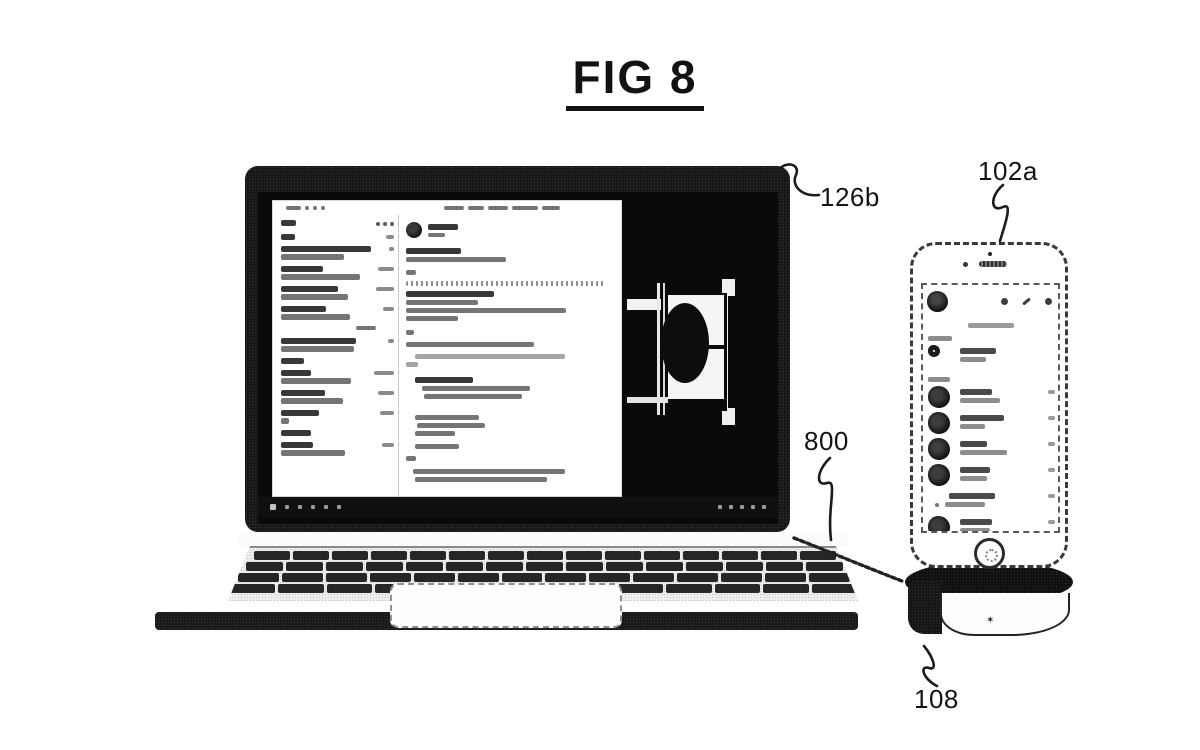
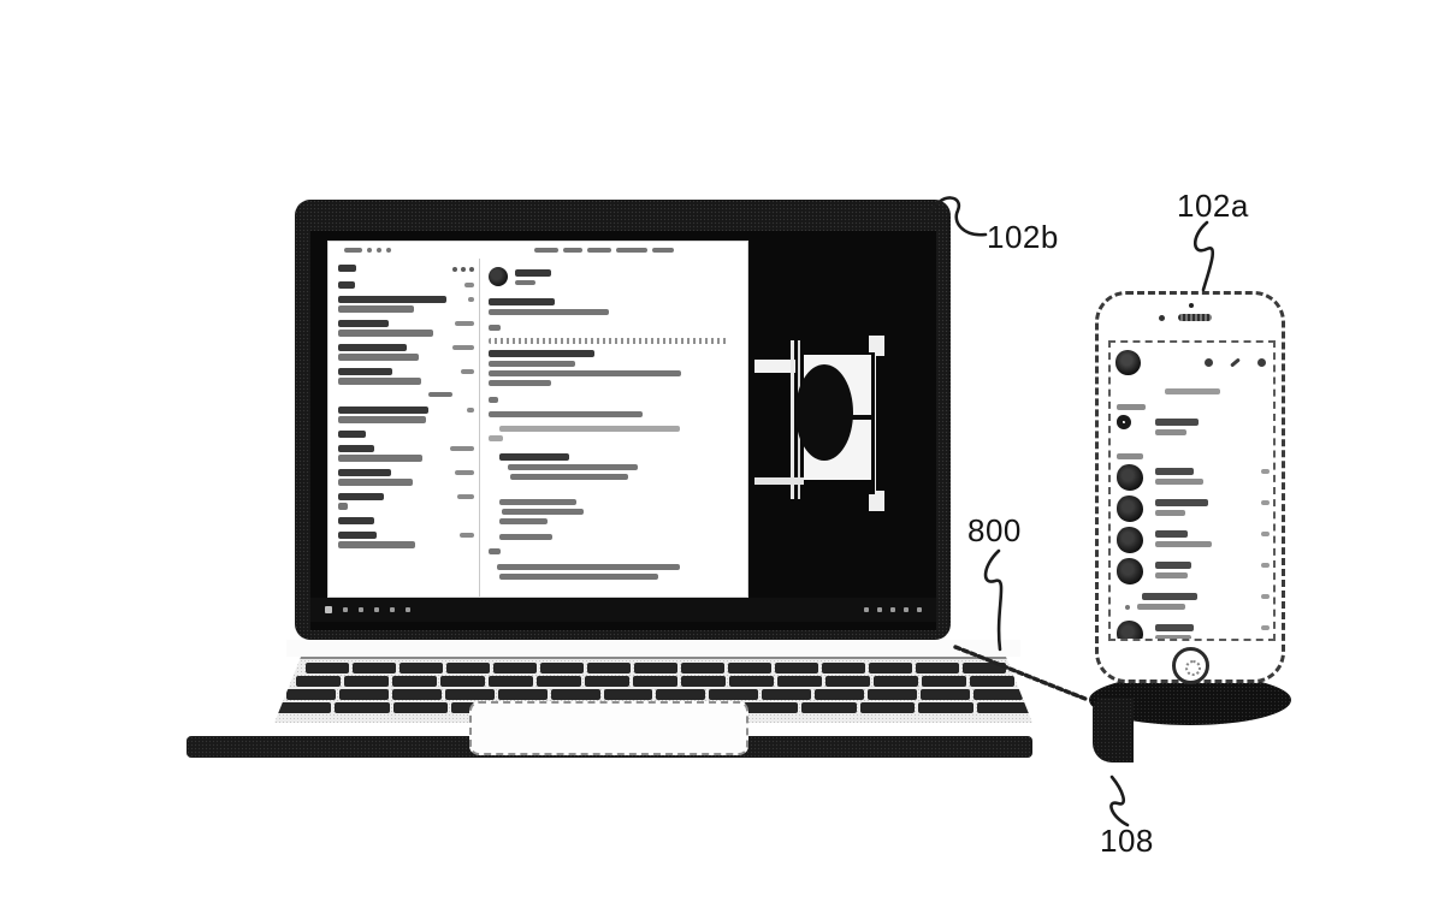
- FIG 8
- ✶
- 126b
+ 102b
  102a
  800
  108
